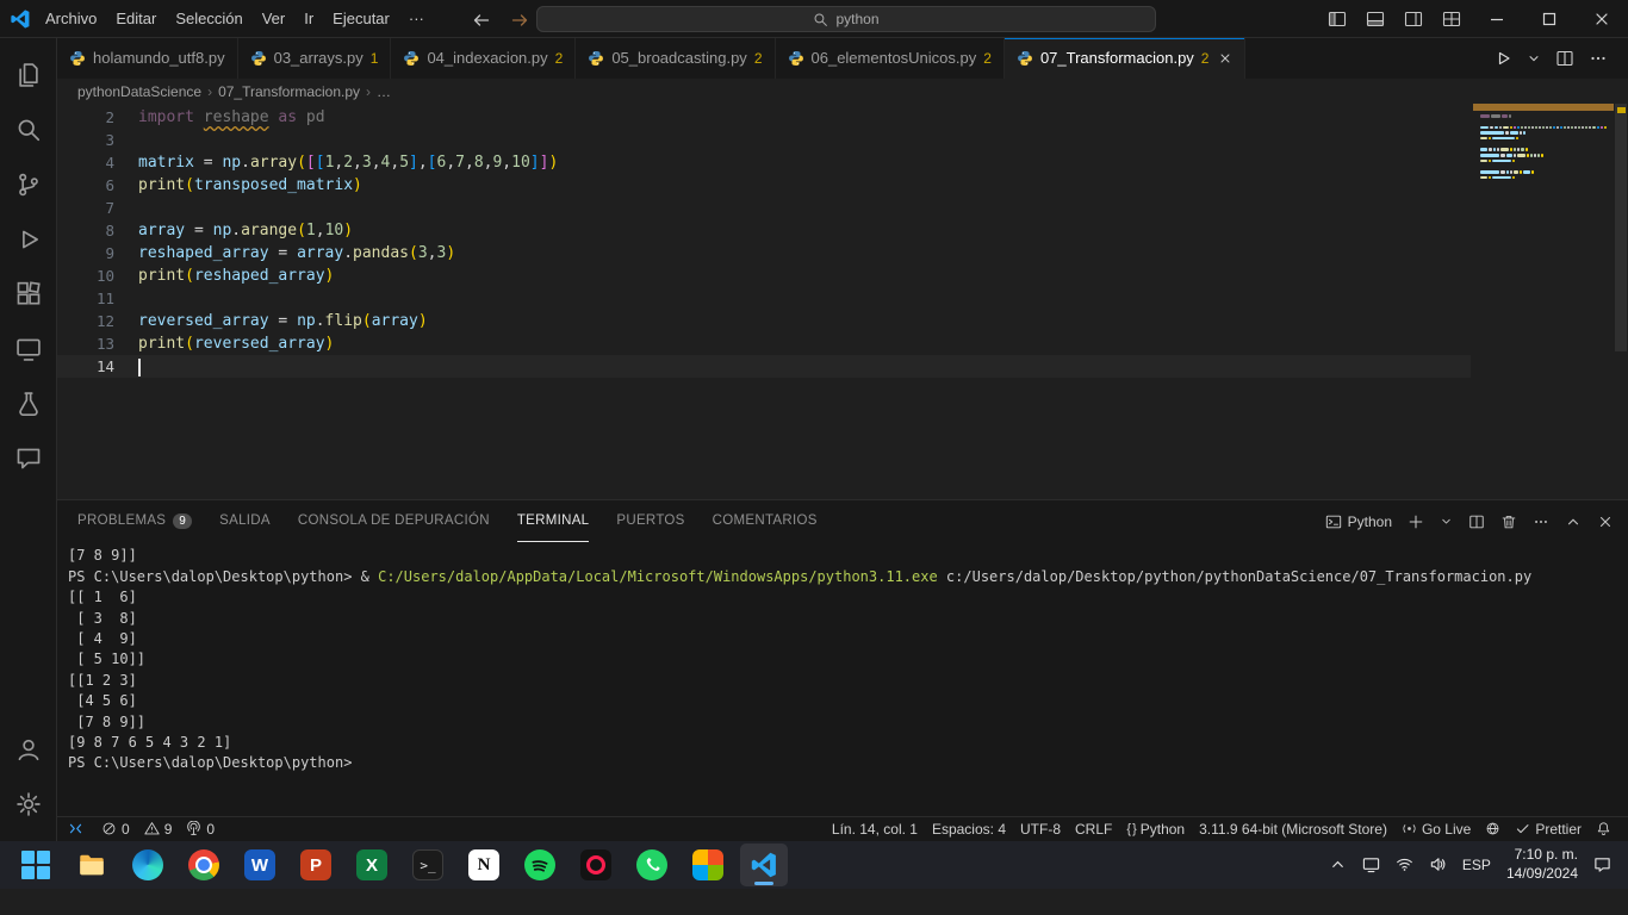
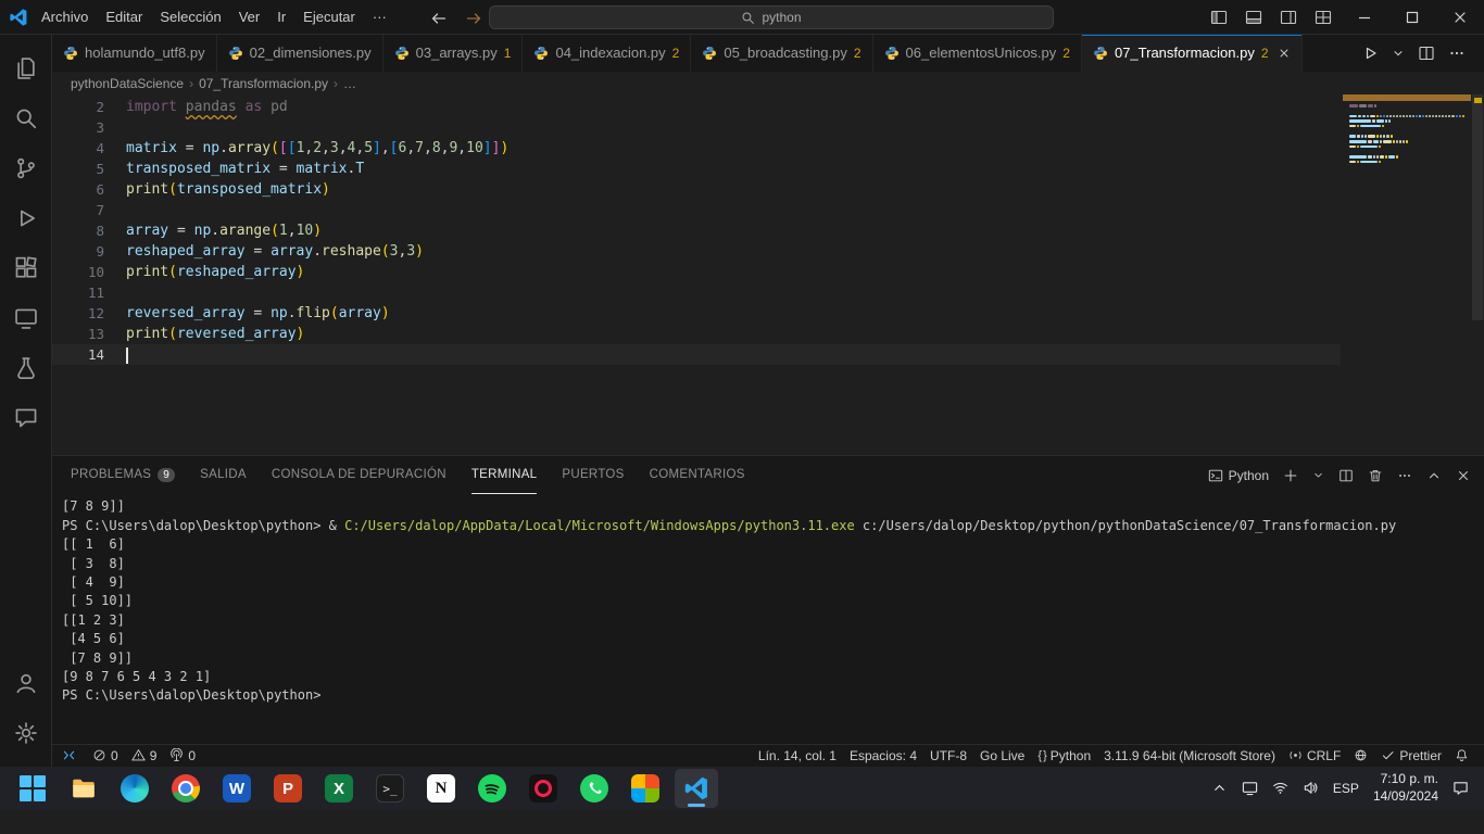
  Archivo
  Editar
  Selección
  Ver
  Ir
  Ejecutar
  ···
  python
  holamundo_utf8.py
+ 02_dimensiones.py
  03_arrays.py
  1
  04_indexacion.py
  2
  05_broadcasting.py
  2
  06_elementosUnicos.py
  2
  07_Transformacion.py
  2
  pythonDataScience
  ›
  07_Transformacion.py
  ›
  …
  2
- import reshape as pd
+ import pandas as pd
  3
  4
  matrix = np.array([[1,2,3,4,5],[6,7,8,9,10]])
+ 5
+ transposed_matrix = matrix.T
  6
  print(transposed_matrix)
  7
  8
  array = np.arange(1,10)
  9
- reshaped_array = array.pandas(3,3)
+ reshaped_array = array.reshape(3,3)
  10
  print(reshaped_array)
  11
  12
  reversed_array = np.flip(array)
  13
  print(reversed_array)
  14
  PROBLEMAS
  9
  SALIDA
  CONSOLA DE DEPURACIÓN
  TERMINAL
  PUERTOS
  COMENTARIOS
  Python
  [7 8 9]]
  PS C:\Users\dalop\Desktop\python> & C:/Users/dalop/AppData/Local/Microsoft/WindowsApps/python3.11.exe c:/Users/dalop/Desktop/python/pythonDataScience/07_Transformacion.py
  [[ 1 6]
  [ 3 8]
  [ 4 9]
  [ 5 10]]
  [[1 2 3]
  [4 5 6]
  [7 8 9]]
  [9 8 7 6 5 4 3 2 1]
  PS C:\Users\dalop\Desktop\python>
  0
  9
  0
  Lín. 14, col. 1
  Espacios: 4
  UTF-8
- CRLF
+ Go Live
  { }
  Python
  3.11.9 64-bit (Microsoft Store)
- Go Live
+ CRLF
  Prettier
  W
  P
  X
  >_
  N
  ESP
  7:10 p. m.
  14/09/2024
